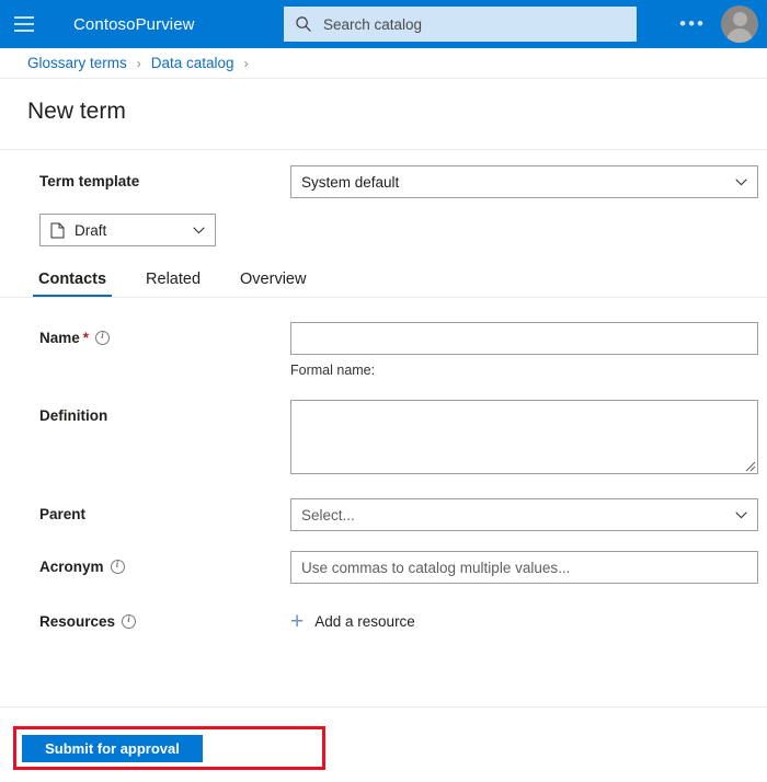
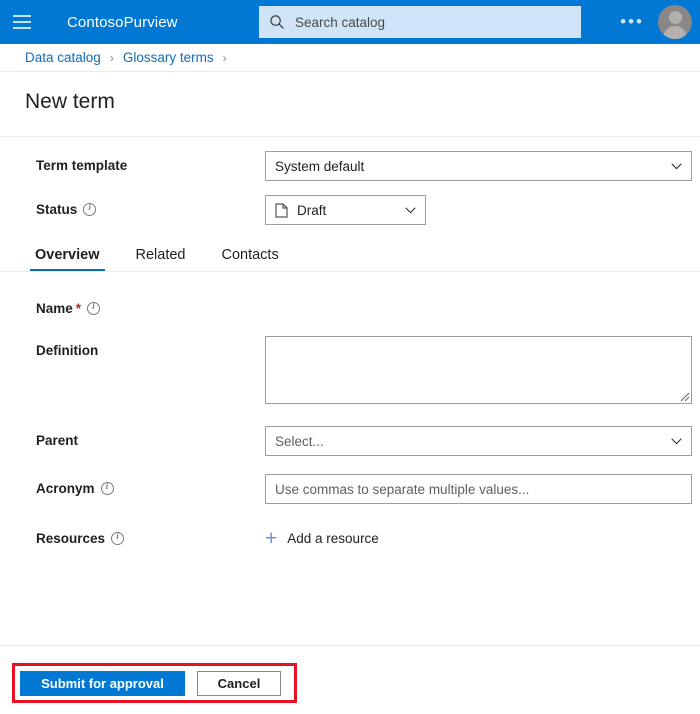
  ContosoPurview
  Search catalog
  •••
- Glossary terms
+ Data catalog
  ›
- Data catalog
+ Glossary terms
  ›
  New term
  Term template
  System default
+ Status
  Draft
- Contacts
+ Overview
  Related
- Overview
+ Contacts
  Name
  *
- Formal name:
  Definition
  Parent
  Select...
  Acronym
- Use commas to catalog multiple values...
+ Use commas to separate multiple values...
  Resources
  +
  Add a resource
  Submit for approval
+ Cancel
